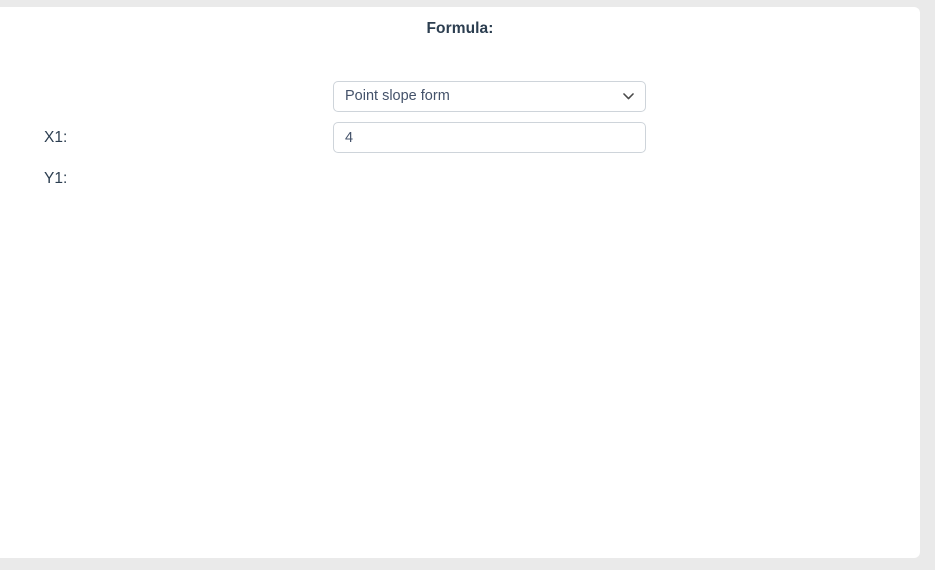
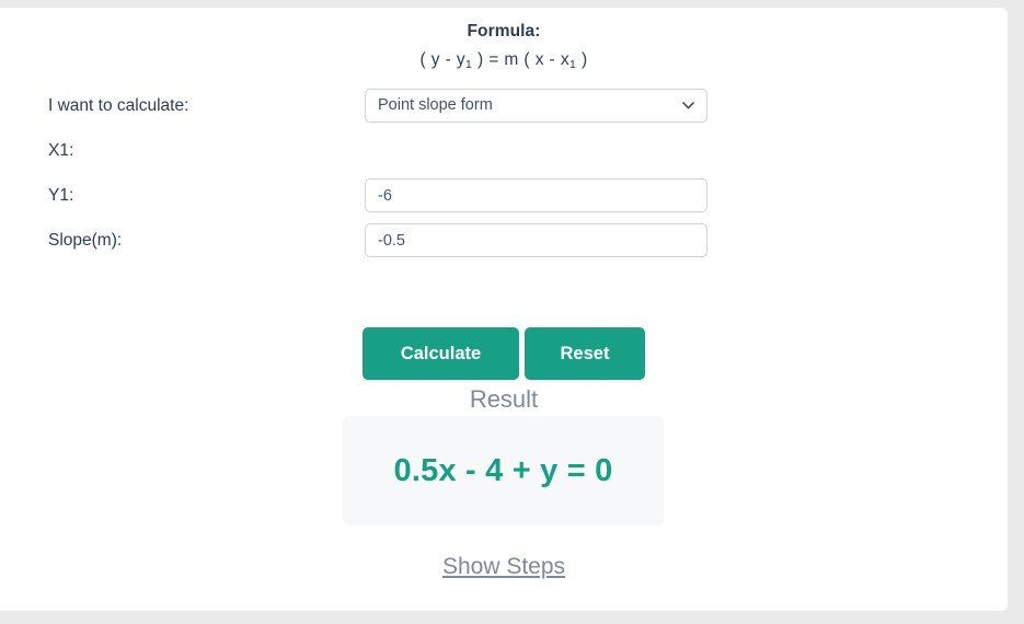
  Formula:
+ ( y - y1 ) = m ( x - x1 )
+ I want to calculate:
  Point slope form
  X1:
- 4
  Y1:
+ -6
+ Slope(m):
+ -0.5
+ Calculate Reset
+ Result
+ 0.5x - 4 + y = 0
+ Show Steps
